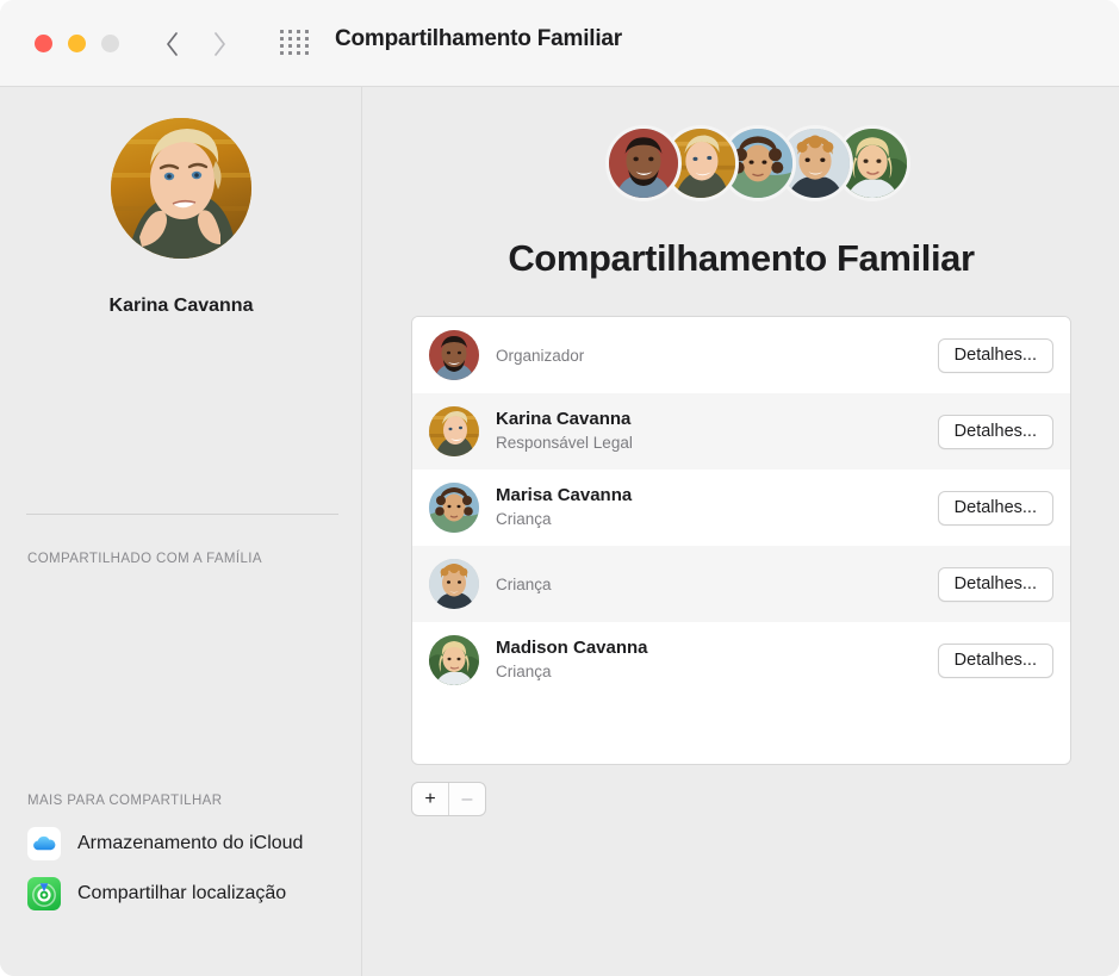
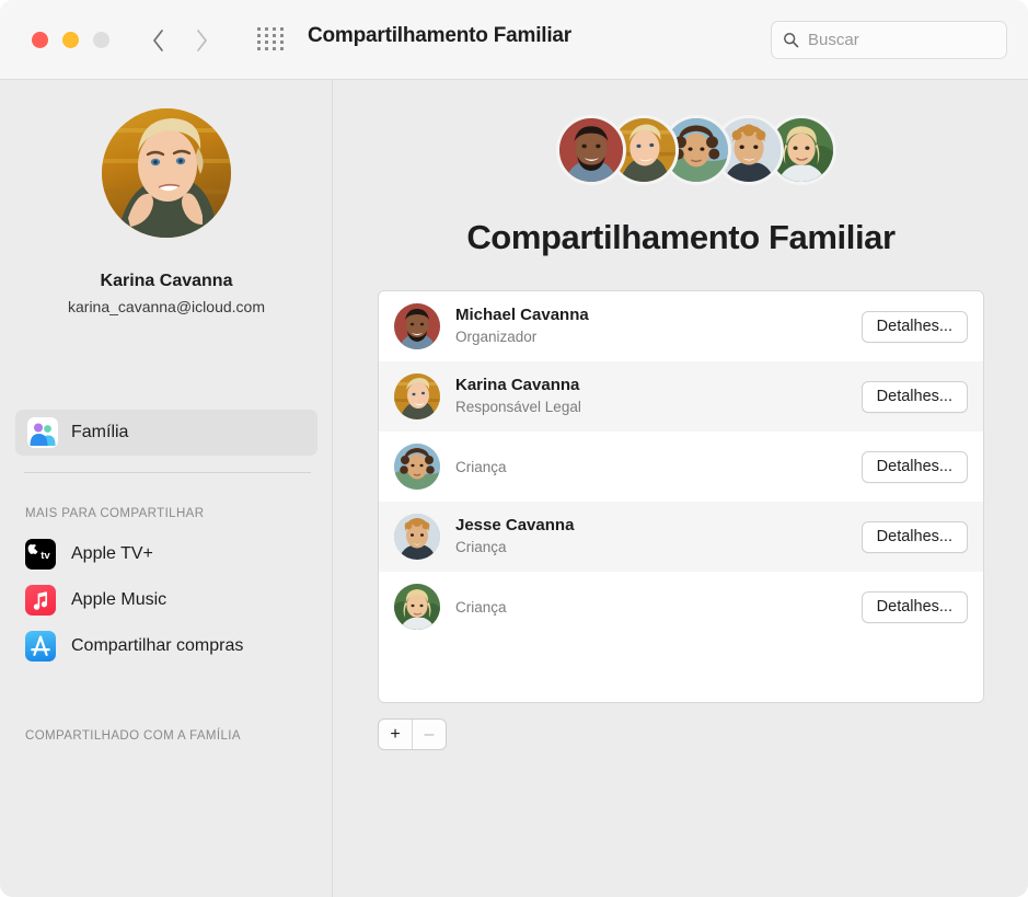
  Compartilhamento Familiar
+ Buscar
  Karina Cavanna
+ karina_cavanna@icloud.com
+ Família
- COMPARTILHADO COM A FAMÍLIA
+ MAIS PARA COMPARTILHAR
+ tv
+ Apple TV+
+ Apple Music
+ Compartilhar compras
- MAIS PARA COMPARTILHAR
+ COMPARTILHADO COM A FAMÍLIA
- Armazenamento do iCloud
- Compartilhar localização
  Compartilhamento Familiar
+ Michael Cavanna
  Organizador
  Detalhes...
  Karina Cavanna
  Responsável Legal
  Detalhes...
- Marisa Cavanna
  Criança
  Detalhes...
+ Jesse Cavanna
  Criança
  Detalhes...
- Madison Cavanna
  Criança
  Detalhes...
  +
  –
